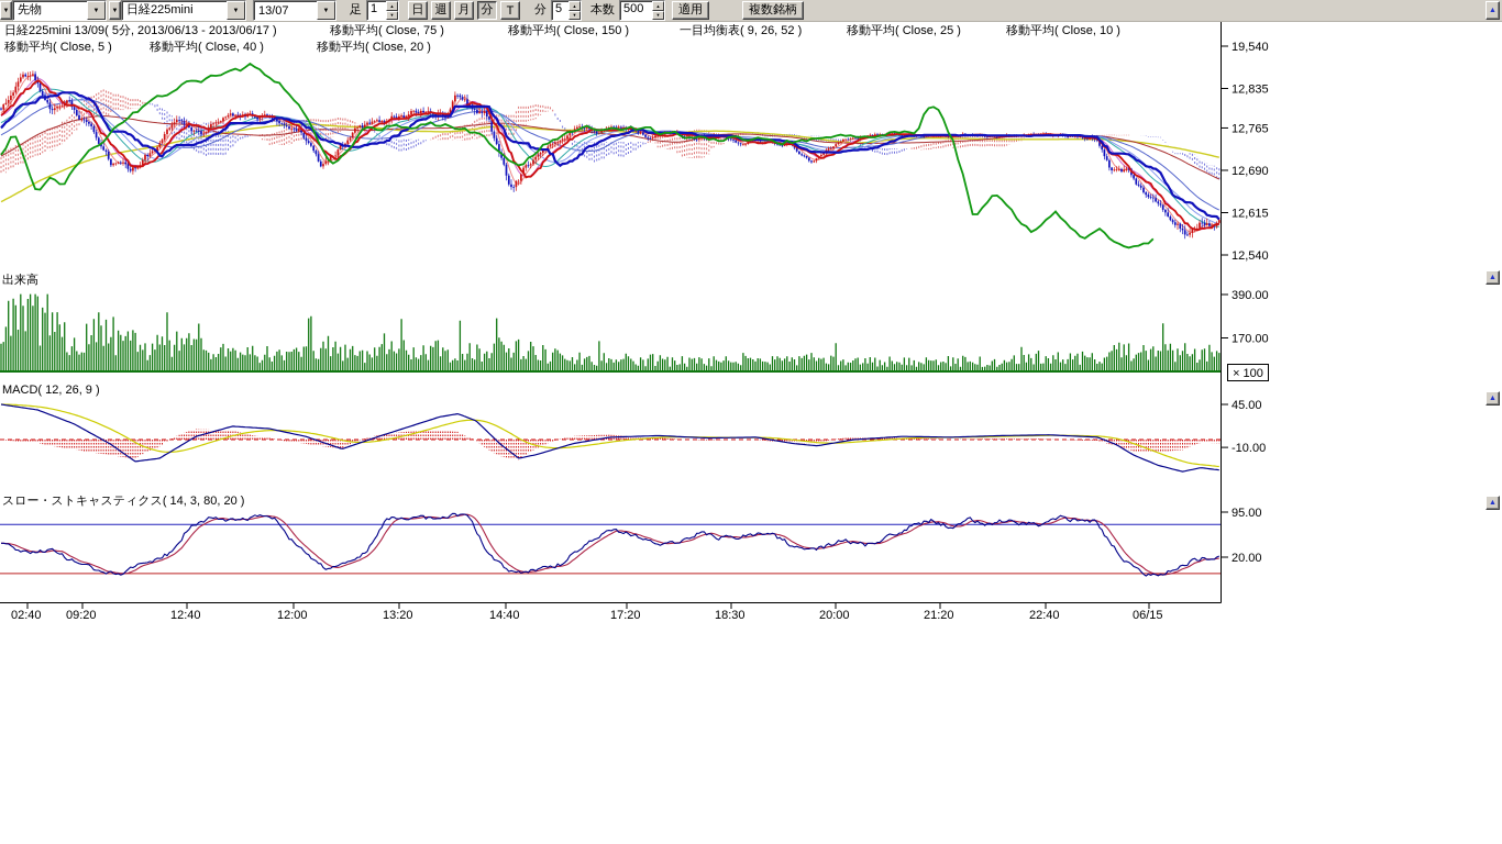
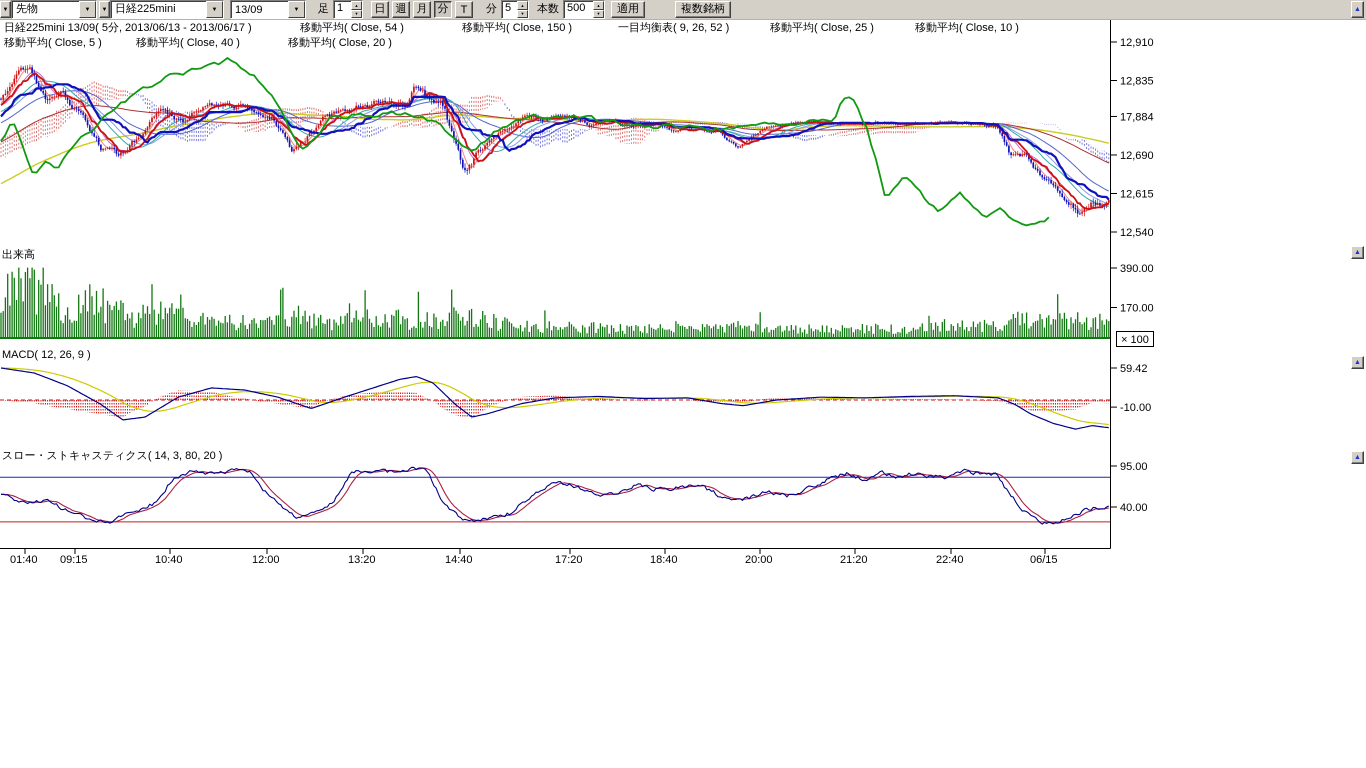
- 19,540
+ 12,910
  12,835
- 12,765
+ 17,884
  12,690
  12,615
  12,540
  390.00
  170.00
- 45.00
+ 59.42
  -10.00
  95.00
- 20.00
+ 40.00
- 02:40
+ 01:40
- 09:20
+ 09:15
- 12:40
+ 10:40
  12:00
  13:20
  14:40
  17:20
- 18:30
+ 18:40
  20:00
  21:20
  22:40
  06/15
  日経225mini 13/09( 5分, 2013/06/13 - 2013/06/17 )
- 移動平均( Close, 75 )
+ 移動平均( Close, 54 )
  移動平均( Close, 150 )
  一目均衡表( 9, 26, 52 )
  移動平均( Close, 25 )
  移動平均( Close, 10 )
  移動平均( Close, 5 )
  移動平均( Close, 40 )
  移動平均( Close, 20 )
  出来高
  MACD( 12, 26, 9 )
  スロー・ストキャスティクス( 14, 3, 80, 20 )
  × 100
  先物
  日経225mini
- 13/07
+ 13/09
  足
  1
  日
  週
  月
  分
  T
  分
  5
  本数
  500
  適用
  複数銘柄
